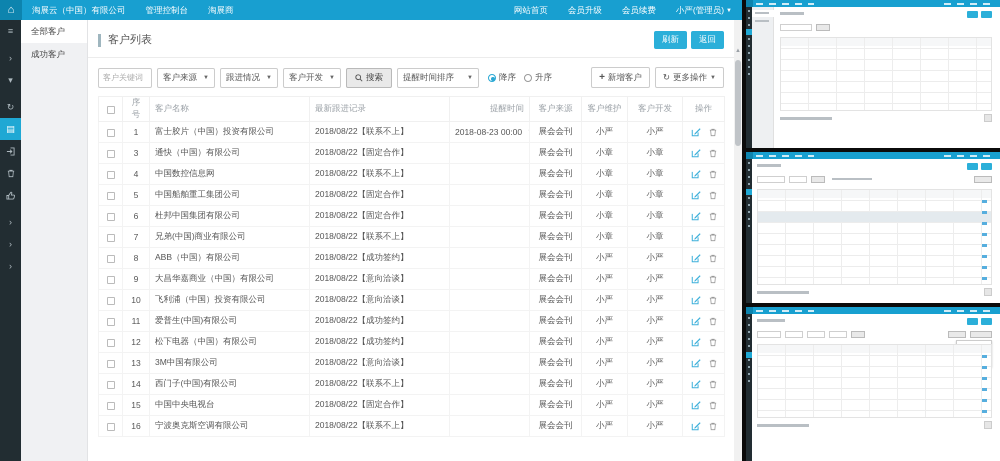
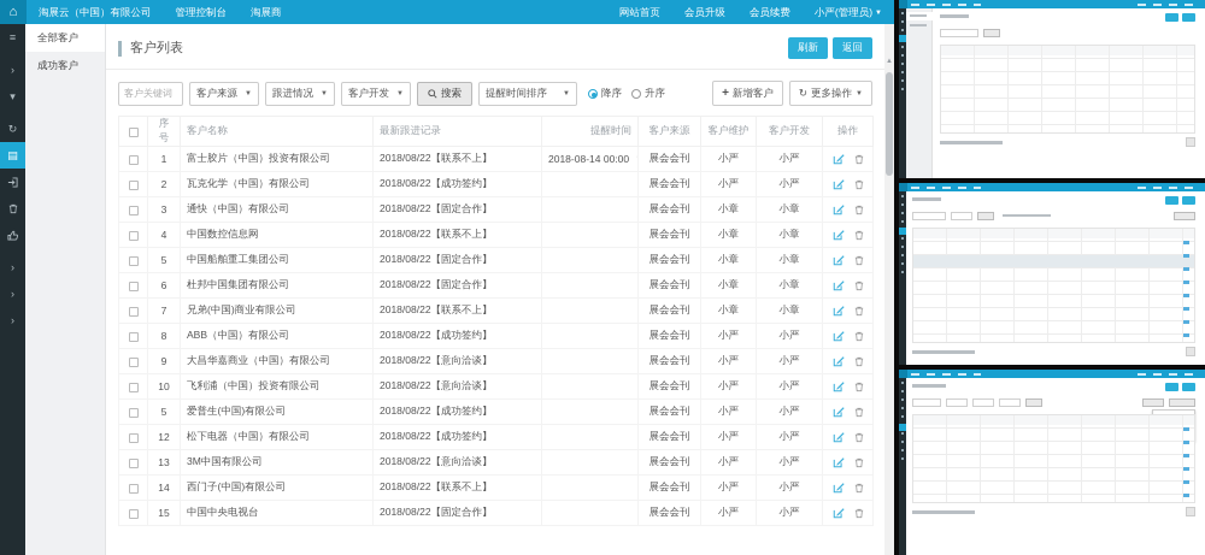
  ⌂
  淘展云（中国）有限公司
  管理控制台
  淘展商
  网站首页
  会员升级
  会员续费
  小严(管理员)
  ≡
  ›
  ▾
  ↻
  ▤
  ›
  ›
  ›
  全部客户
  成功客户
  客户列表
  刷新
  返回
  客户关键词
  客户来源
  跟进情况
  客户开发
  搜索
  提醒时间排序
  降序
  升序
  +
  新增客户
  ↻
  更多操作
  	序号	客户名称	最新跟进记录	提醒时间	客户来源	客户维护	客户开发	操作
- 	1	富士胶片（中国）投资有限公司	2018/08/22【联系不上】	2018-08-23 00:00	展会会刊	小严	小严
+ 	1	富士胶片（中国）投资有限公司	2018/08/22【联系不上】	2018-08-14 00:00	展会会刊	小严	小严
+ 	2	瓦克化学（中国）有限公司	2018/08/22【成功签约】		展会会刊	小严	小严
  	3	通快（中国）有限公司	2018/08/22【固定合作】		展会会刊	小章	小章
  	4	中国数控信息网	2018/08/22【联系不上】		展会会刊	小章	小章
  	5	中国船舶重工集团公司	2018/08/22【固定合作】		展会会刊	小章	小章
  	6	杜邦中国集团有限公司	2018/08/22【固定合作】		展会会刊	小章	小章
  	7	兄弟(中国)商业有限公司	2018/08/22【联系不上】		展会会刊	小章	小章
  	8	ABB（中国）有限公司	2018/08/22【成功签约】		展会会刊	小严	小严
  	9	大昌华嘉商业（中国）有限公司	2018/08/22【意向洽谈】		展会会刊	小严	小严
  	10	飞利浦（中国）投资有限公司	2018/08/22【意向洽谈】		展会会刊	小严	小严
- 	11	爱普生(中国)有限公司	2018/08/22【成功签约】		展会会刊	小严	小严
+ 	5	爱普生(中国)有限公司	2018/08/22【成功签约】		展会会刊	小严	小严
  	12	松下电器（中国）有限公司	2018/08/22【成功签约】		展会会刊	小严	小严
  	13	3M中国有限公司	2018/08/22【意向洽谈】		展会会刊	小严	小严
  	14	西门子(中国)有限公司	2018/08/22【联系不上】		展会会刊	小严	小严
  	15	中国中央电视台	2018/08/22【固定合作】		展会会刊	小严	小严
- 	16	宁波奥克斯空调有限公司	2018/08/22【联系不上】		展会会刊	小严	小严
